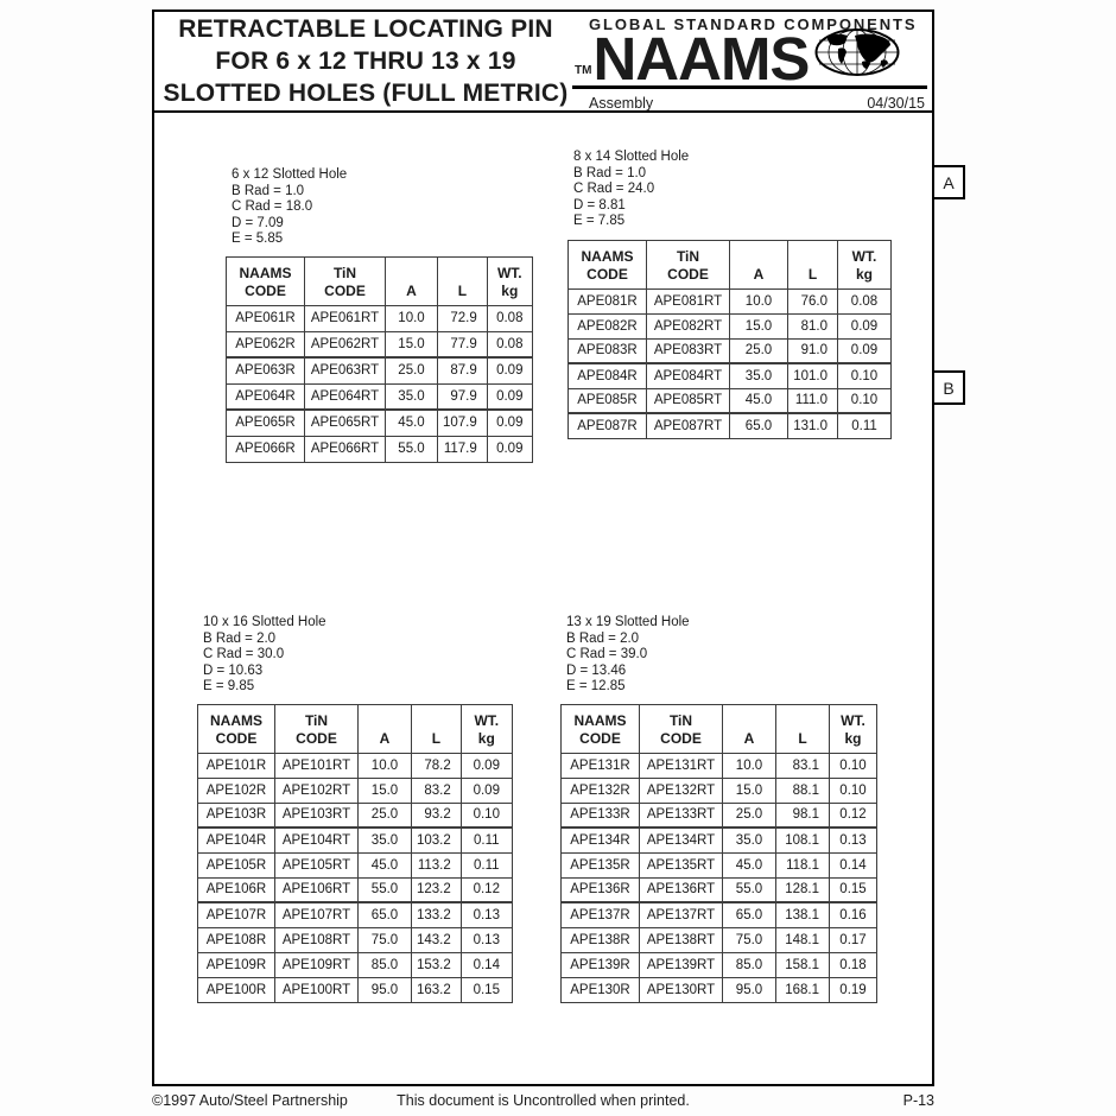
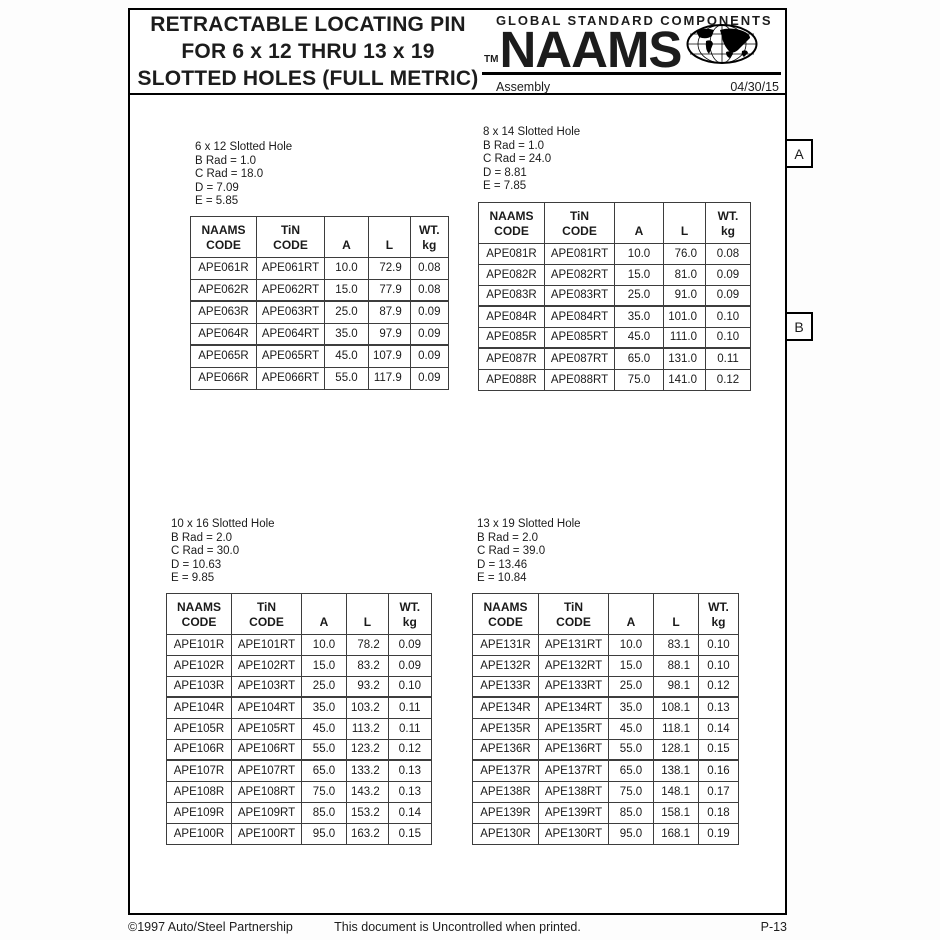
  RETRACTABLE LOCATING PIN
  FOR 6 x 12 THRU 13 x 19
  SLOTTED HOLES (FULL METRIC)
  GLOBAL STANDARD COMPONENTS
  TM
  NAAMS
  Assembly
  04/30/15
  A
  B
  6 x 12 Slotted Hole
  B Rad = 1.0
  C Rad = 18.0
  D = 7.09
  E = 5.85
  NAAMS CODE	TiN CODE	A	L	WT. kg
  APE061R	APE061RT	10.0	72.9	0.08
  APE062R	APE062RT	15.0	77.9	0.08
  APE063R	APE063RT	25.0	87.9	0.09
  APE064R	APE064RT	35.0	97.9	0.09
  APE065R	APE065RT	45.0	107.9	0.09
  APE066R	APE066RT	55.0	117.9	0.09
  8 x 14 Slotted Hole
  B Rad = 1.0
  C Rad = 24.0
  D = 8.81
  E = 7.85
  NAAMS CODE	TiN CODE	A	L	WT. kg
  APE081R	APE081RT	10.0	76.0	0.08
  APE082R	APE082RT	15.0	81.0	0.09
  APE083R	APE083RT	25.0	91.0	0.09
  APE084R	APE084RT	35.0	101.0	0.10
  APE085R	APE085RT	45.0	111.0	0.10
  APE087R	APE087RT	65.0	131.0	0.11
+ APE088R	APE088RT	75.0	141.0	0.12
  10 x 16 Slotted Hole
  B Rad = 2.0
  C Rad = 30.0
  D = 10.63
  E = 9.85
  NAAMS CODE	TiN CODE	A	L	WT. kg
  APE101R	APE101RT	10.0	78.2	0.09
  APE102R	APE102RT	15.0	83.2	0.09
  APE103R	APE103RT	25.0	93.2	0.10
  APE104R	APE104RT	35.0	103.2	0.11
  APE105R	APE105RT	45.0	113.2	0.11
  APE106R	APE106RT	55.0	123.2	0.12
  APE107R	APE107RT	65.0	133.2	0.13
  APE108R	APE108RT	75.0	143.2	0.13
  APE109R	APE109RT	85.0	153.2	0.14
  APE100R	APE100RT	95.0	163.2	0.15
  13 x 19 Slotted Hole
  B Rad = 2.0
  C Rad = 39.0
  D = 13.46
- E = 12.85
+ E = 10.84
  NAAMS CODE	TiN CODE	A	L	WT. kg
  APE131R	APE131RT	10.0	83.1	0.10
  APE132R	APE132RT	15.0	88.1	0.10
  APE133R	APE133RT	25.0	98.1	0.12
  APE134R	APE134RT	35.0	108.1	0.13
  APE135R	APE135RT	45.0	118.1	0.14
  APE136R	APE136RT	55.0	128.1	0.15
  APE137R	APE137RT	65.0	138.1	0.16
  APE138R	APE138RT	75.0	148.1	0.17
  APE139R	APE139RT	85.0	158.1	0.18
  APE130R	APE130RT	95.0	168.1	0.19
  ©1997 Auto/Steel Partnership
  This document is Uncontrolled when printed.
  P-13
